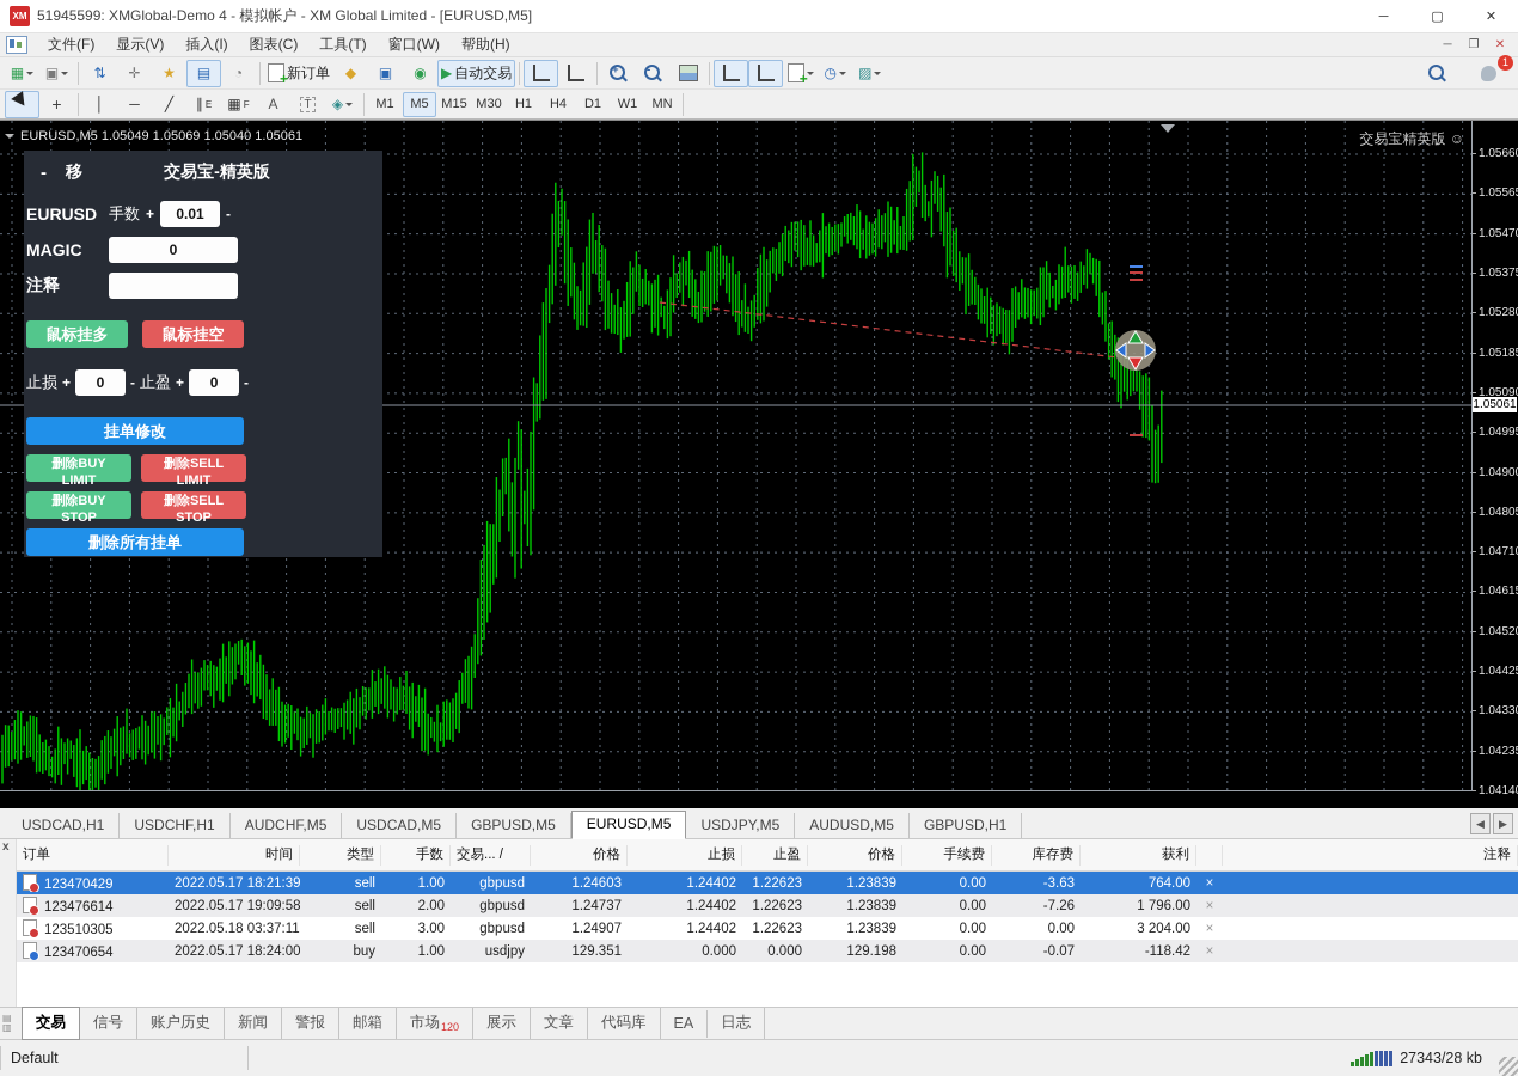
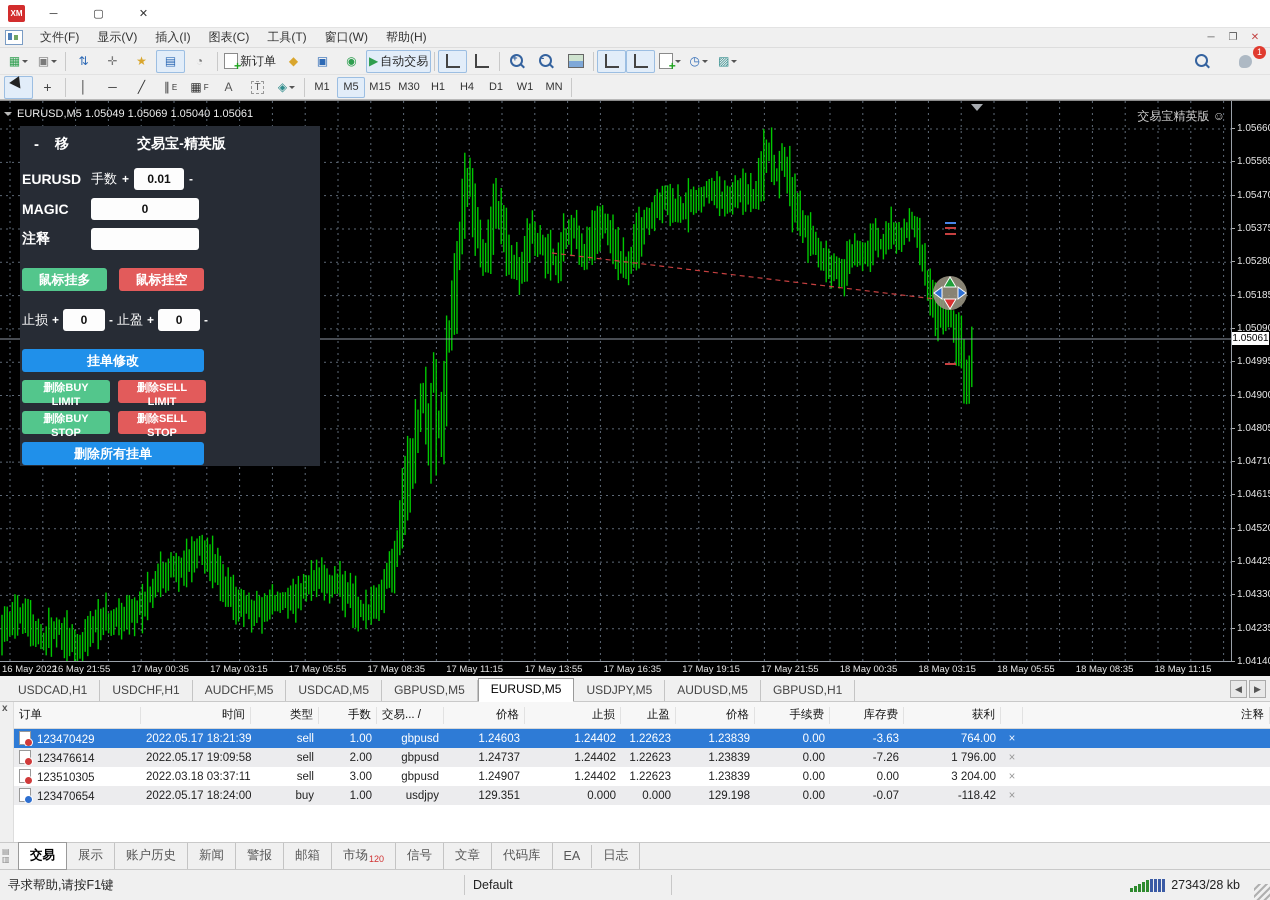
  XM
- 51945599: XMGlobal-Demo 4 - 模拟帐户 - XM Global Limited - [EURUSD,M5]
  ─
  ▢
  ✕
  文件(F)
  显示(V)
  插入(I)
  图表(C)
  工具(T)
  窗口(W)
  帮助(H)
  ─
  ❐
  ✕
  ▦
  ▣
  ⇅
  ✛
  ★
  ▤
  ◔
  新订单
  ◆
  ▣
  ◉
  ▶
  自动交易
  +
  -
  ◷
  ▨
  1
  +
  │
  ─
  ╱
  ∥
  E
  ▦
  F
  A
  T
  ◈
  M1
  M5
  M15
  M30
  H1
  H4
  D1
  W1
  MN
  EURUSD,M5 1.05049 1.05069 1.05040 1.05061
  交易宝精英版 ☺
  -
  移
  交易宝-精英版
  EURUSD
  手数
  +
  0.01
  -
  MAGIC
  0
  注释
  鼠标挂多
  鼠标挂空
  止损
  +
  0
  -
  止盈
  +
  0
  -
  挂单修改
  删除BUY LIMIT
  删除SELL LIMIT
  删除BUY STOP
  删除SELL STOP
  删除所有挂单
  1.05061
  1.0566
  1.0556
  1.0547
  1.0537
  1.0528
  1.0518
  1.0509
  1.0499
  1.0490
  1.0480
  1.0471
  1.0461
  1.0452
  1.0442
  1.0433
  1.0423
  1.0414
+ 16 May 2022
+ 16 May 21:55
+ 17 May 00:35
+ 17 May 03:15
+ 17 May 05:55
+ 17 May 08:35
+ 17 May 11:15
+ 17 May 13:55
+ 17 May 16:35
+ 17 May 19:15
+ 17 May 21:55
+ 18 May 00:35
+ 18 May 03:15
+ 18 May 05:55
+ 18 May 08:35
+ 18 May 11:15
  USDCAD,H1
  USDCHF,H1
  AUDCHF,M5
  USDCAD,M5
  GBPUSD,M5
  EURUSD,M5
  USDJPY,M5
  AUDUSD,M5
  GBPUSD,H1
  ◀
  ▶
  x
  订单
  时间
  类型
  手数
  交易... /
  价格
  止损
  止盈
  价格
  手续费
  库存费
  获利
  注释
  123470429
  2022.05.17 18:21:39
  sell
  1.00
  gbpusd
  1.24603
  1.24402
  1.22623
  1.23839
  0.00
  -3.63
  764.00
  ×
  123476614
  2022.05.17 19:09:58
  sell
  2.00
  gbpusd
  1.24737
  1.24402
  1.22623
  1.23839
  0.00
  -7.26
  1 796.00
  ×
  123510305
- 2022.05.18 03:37:11
+ 2022.03.18 03:37:11
  sell
  3.00
  gbpusd
  1.24907
  1.24402
  1.22623
  1.23839
  0.00
  0.00
  3 204.00
  ×
  123470654
  2022.05.17 18:24:00
  buy
  1.00
  usdjpy
  129.351
  0.000
  0.000
  129.198
  0.00
  -0.07
  -118.42
  ×
  ▤
  ▥
  交易
- 信号
+ 展示
  账户历史
  新闻
  警报
  邮箱
  市场120
- 展示
+ 信号
  文章
  代码库
  EA
  日志
+ 寻求帮助,请按F1键
  Default
  27343/28 kb
